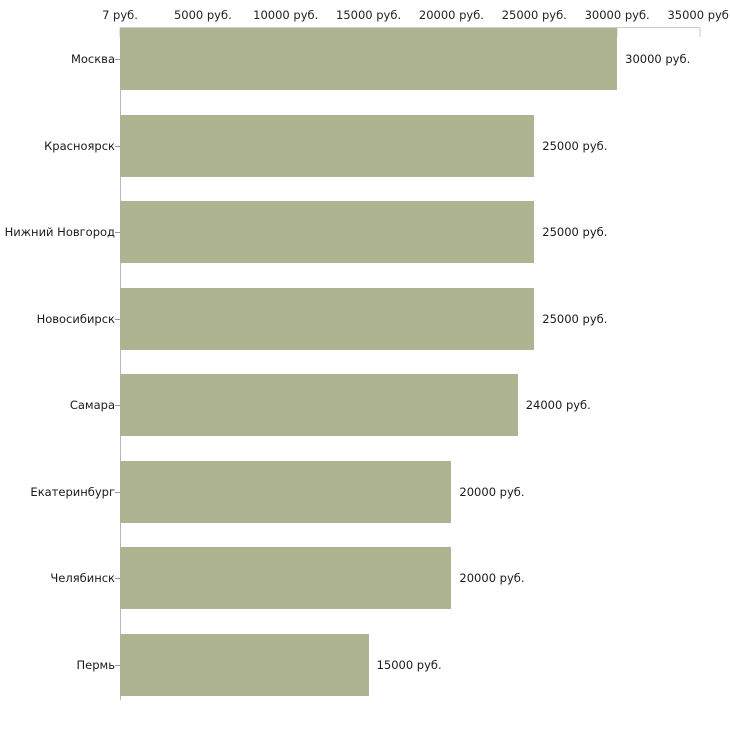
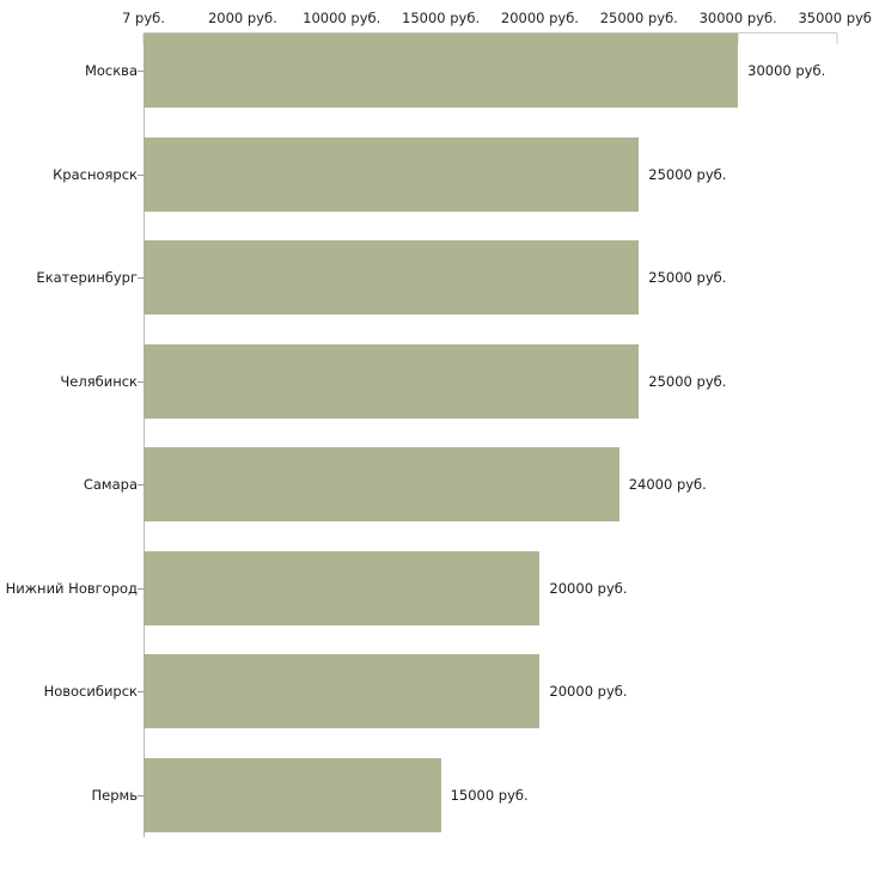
  7 руб.
- 5000 руб.
+ 2000 руб.
  10000 руб.
  15000 руб.
  20000 руб.
  25000 руб.
  30000 руб.
  35000 руб
  30000 руб.
  25000 руб.
  25000 руб.
  25000 руб.
  24000 руб.
  20000 руб.
  20000 руб.
  15000 руб.
  Москва
  Красноярск
- Нижний Новгород
+ Екатеринбург
- Новосибирск
+ Челябинск
  Самара
- Екатеринбург
+ Нижний Новгород
- Челябинск
+ Новосибирск
  Пермь
